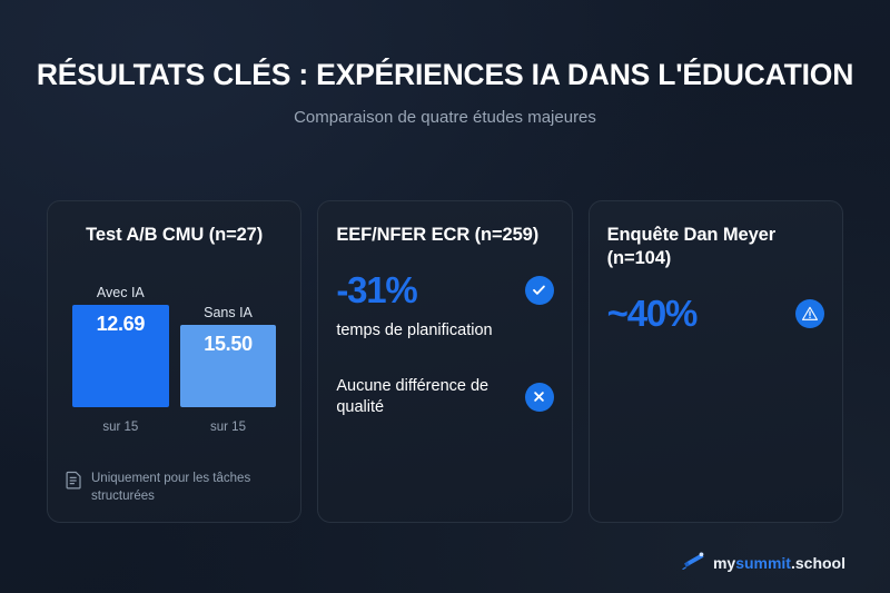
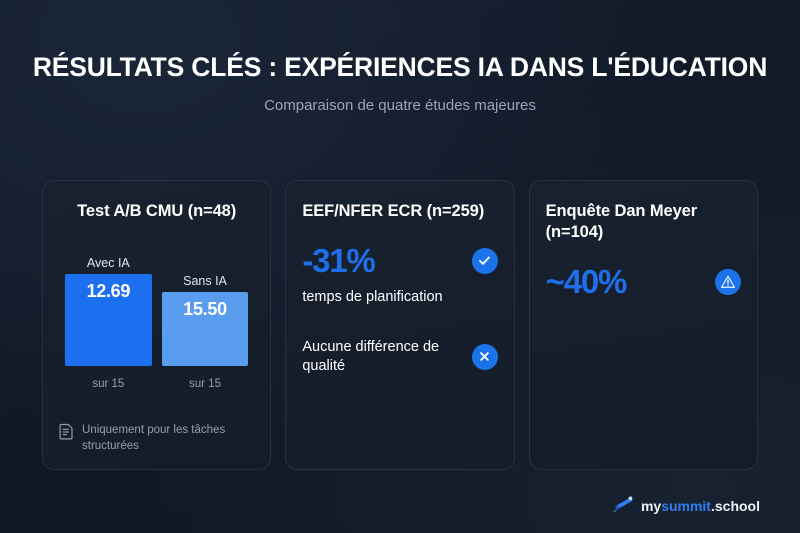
  RÉSULTATS CLÉS : EXPÉRIENCES IA DANS L'ÉDUCATION
  Comparaison de quatre études majeures
- Test A/B CMU (n=27)
+ Test A/B CMU (n=48)
  Avec IA
  12.69
  Sans IA
  15.50
  sur 15
  sur 15
  Uniquement pour les tâches structurées
  EEF/NFER ECR (n=259)
  -31%
  temps de planification
  Aucune différence de qualité
  Enquête Dan Meyer (n=104)
  ~40%
  mysummit.school
